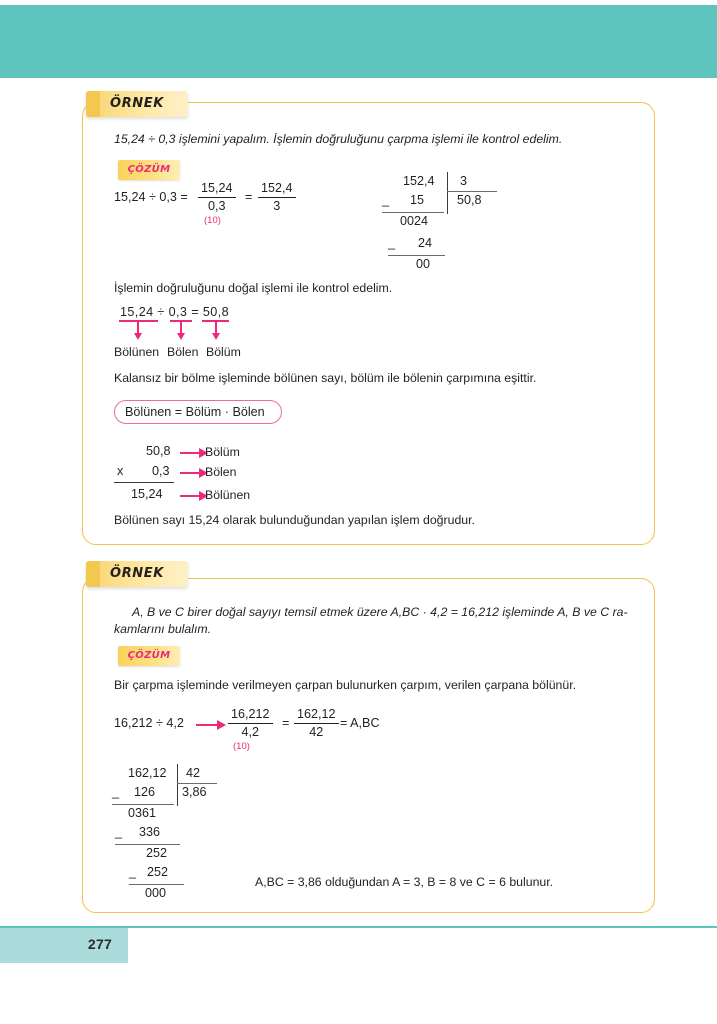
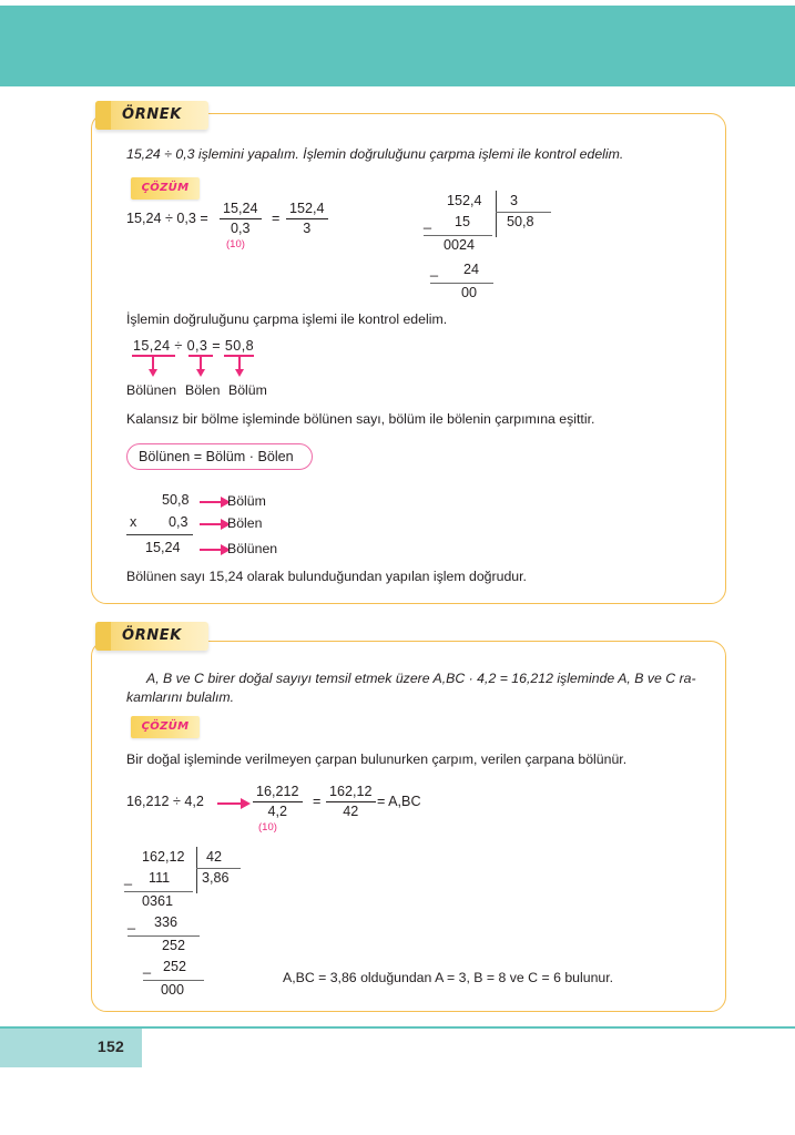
  ÖRNEK
  15,24 ÷ 0,3 işlemini yapalım. İşlemin doğruluğunu çarpma işlemi ile kontrol edelim.
  ÇÖZÜM
  15,24 ÷ 0,3 =
  15,24
  0,3
  (10)
  =
  152,4
  3
  152,4
  3
  50,8
  _
  15
  0024
  _
  24
  00
- İşlemin doğruluğunu doğal işlemi ile kontrol edelim.
+ İşlemin doğruluğunu çarpma işlemi ile kontrol edelim.
  15,24 ÷ 0,3 = 50,8
  Bölünen
  Bölen
  Bölüm
  Kalansız bir bölme işleminde bölünen sayı, bölüm ile bölenin çarpımına eşittir.
  Bölünen = Bölüm · Bölen
  50,8
  Bölüm
  x
  0,3
  Bölen
  15,24
  Bölünen
  Bölünen sayı 15,24 olarak bulunduğundan yapılan işlem doğrudur.
  ÖRNEK
  A, B ve C birer doğal sayıyı temsil etmek üzere A,BC · 4,2 = 16,212 işleminde A, B ve C ra-
  kamlarını bulalım.
  ÇÖZÜM
- Bir çarpma işleminde verilmeyen çarpan bulunurken çarpım, verilen çarpana bölünür.
+ Bir doğal işleminde verilmeyen çarpan bulunurken çarpım, verilen çarpana bölünür.
  16,212 ÷ 4,2
  16,212
  4,2
  (10)
  =
  162,12
  42
  = A,BC
  162,12
  42
  3,86
  _
- 126
+ 111
  0361
  _
  336
  252
  _
  252
  000
  A,BC = 3,86 olduğundan A = 3, B = 8 ve C = 6 bulunur.
- 277
+ 152
